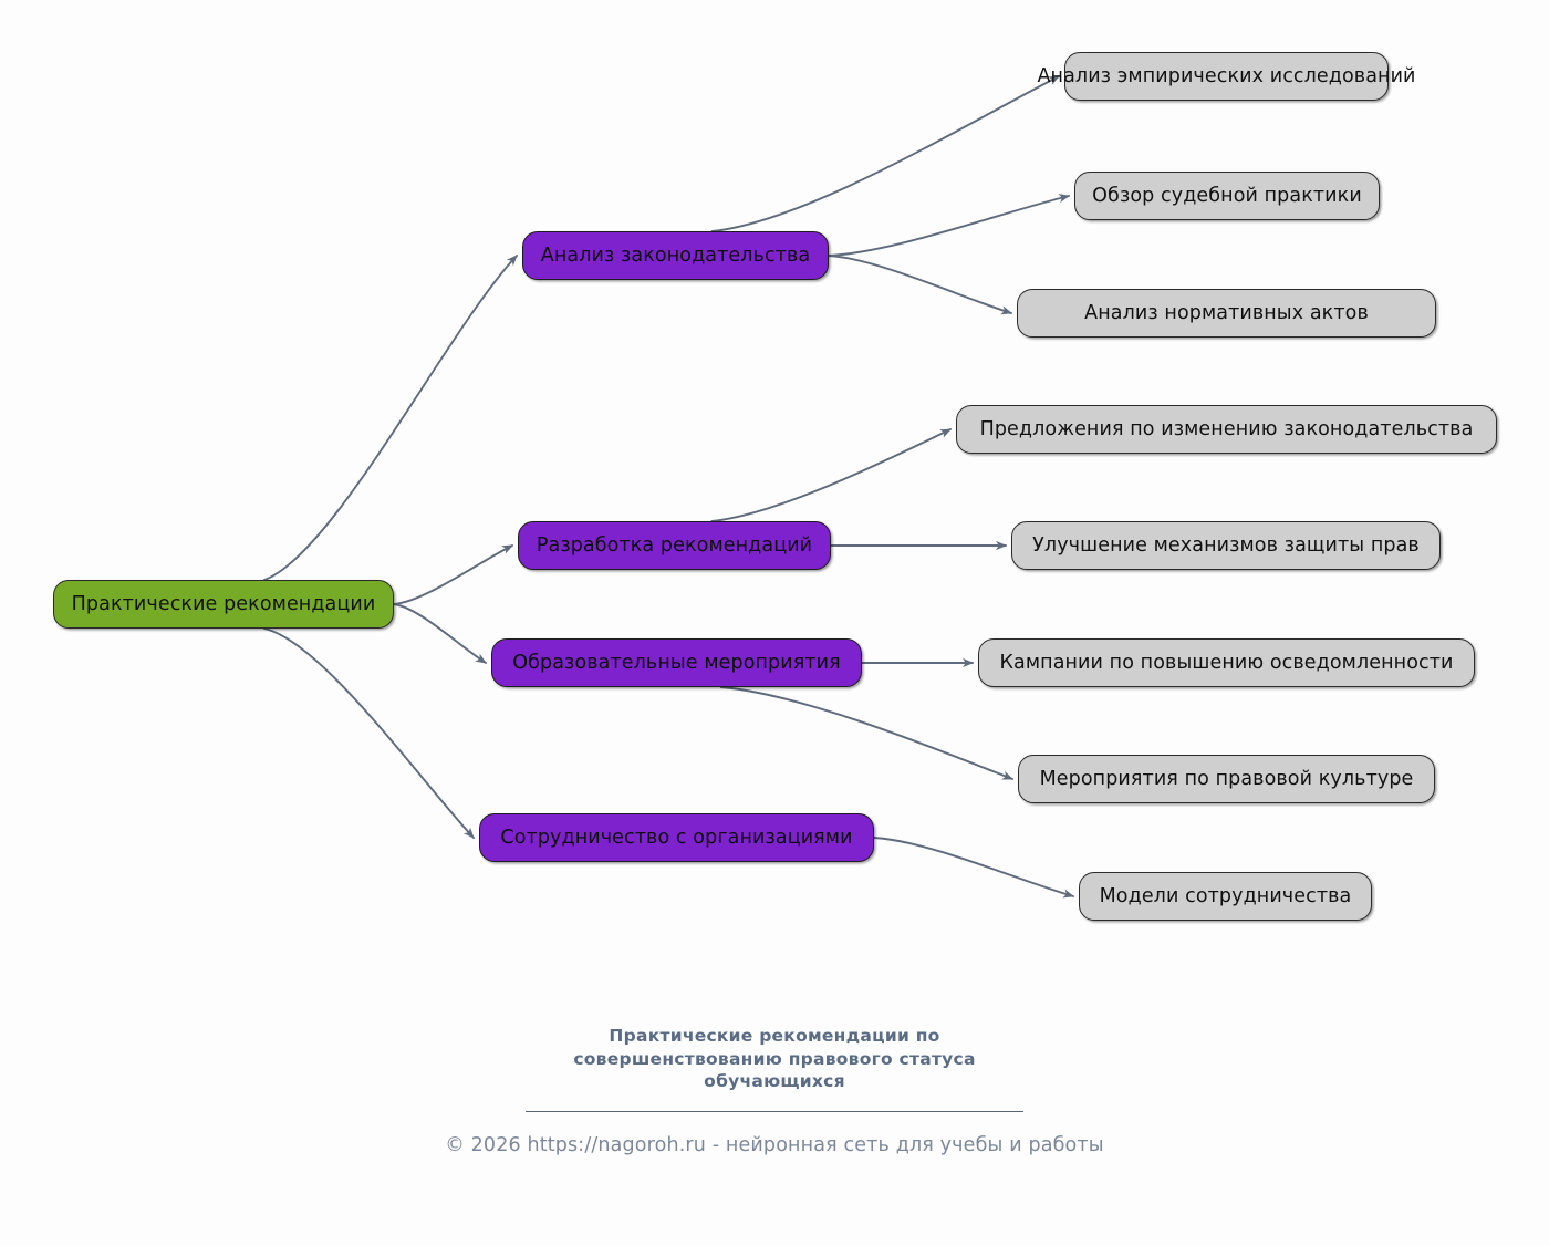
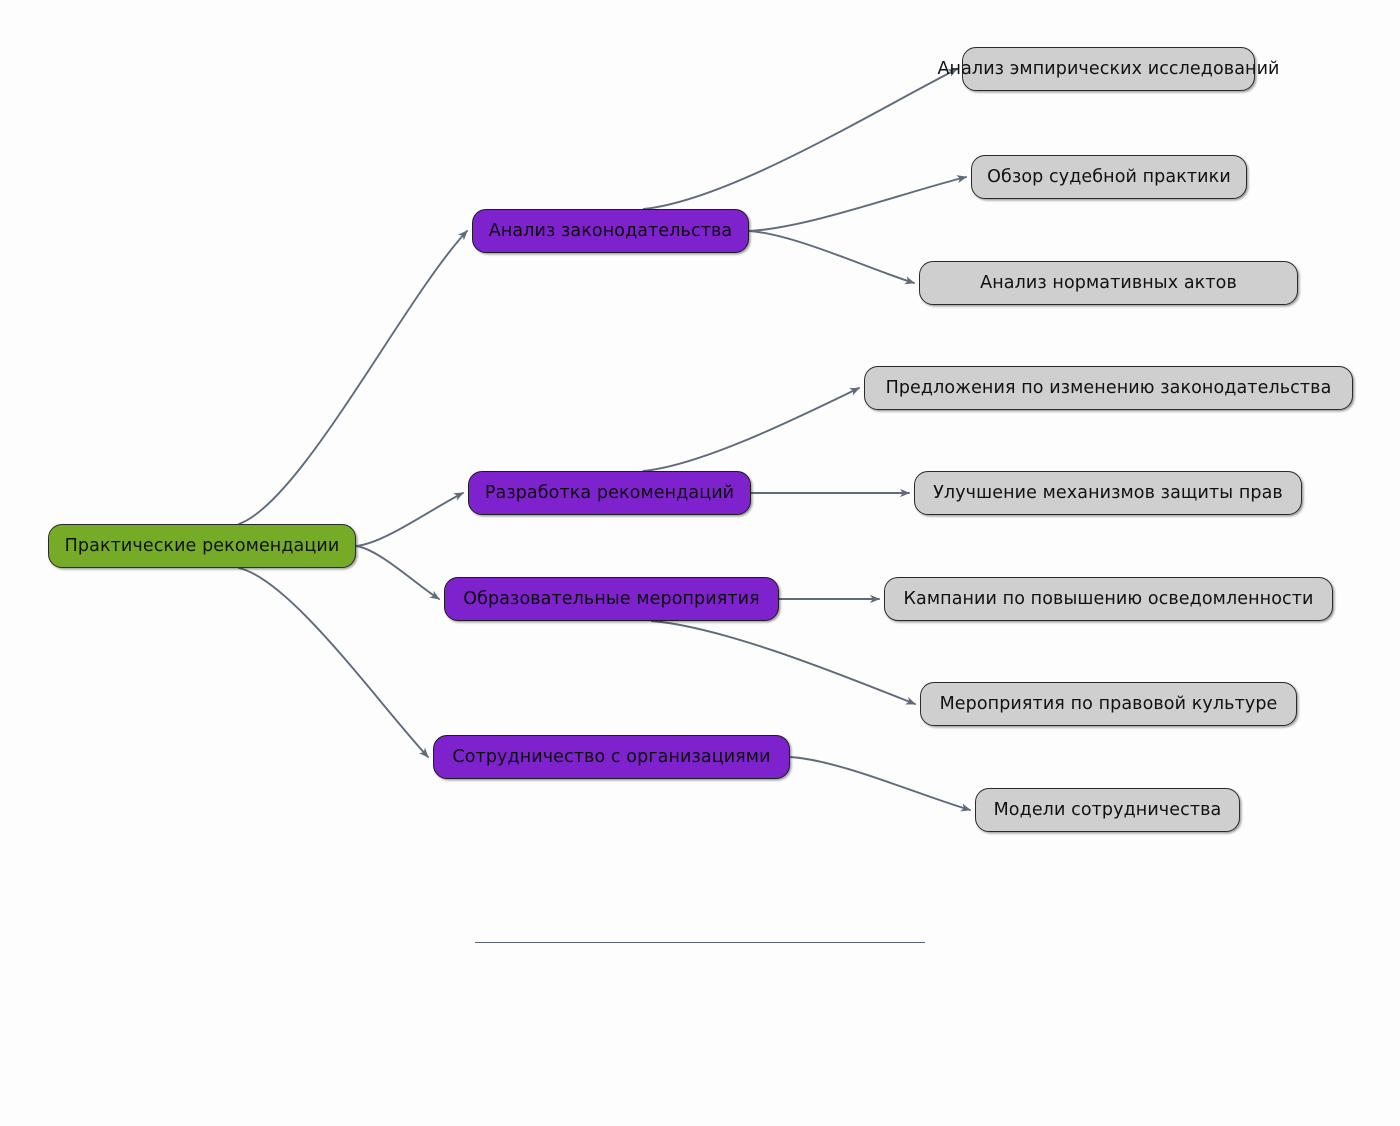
  Практические рекомендации
  Анализ законодательства
  Разработка рекомендаций
  Образовательные мероприятия
  Сотрудничество с организациями
  Анализ эмпирических исследований
  Обзор судебной практики
  Анализ нормативных актов
  Предложения по изменению законодательства
  Улучшение механизмов защиты прав
  Кампании по повышению осведомленности
  Мероприятия по правовой культуре
  Модели сотрудничества
- Практические рекомендации по
- совершенствованию правового статуса
- обучающихся
- © 2026 https://nagoroh.ru - нейронная сеть для учебы и работы
